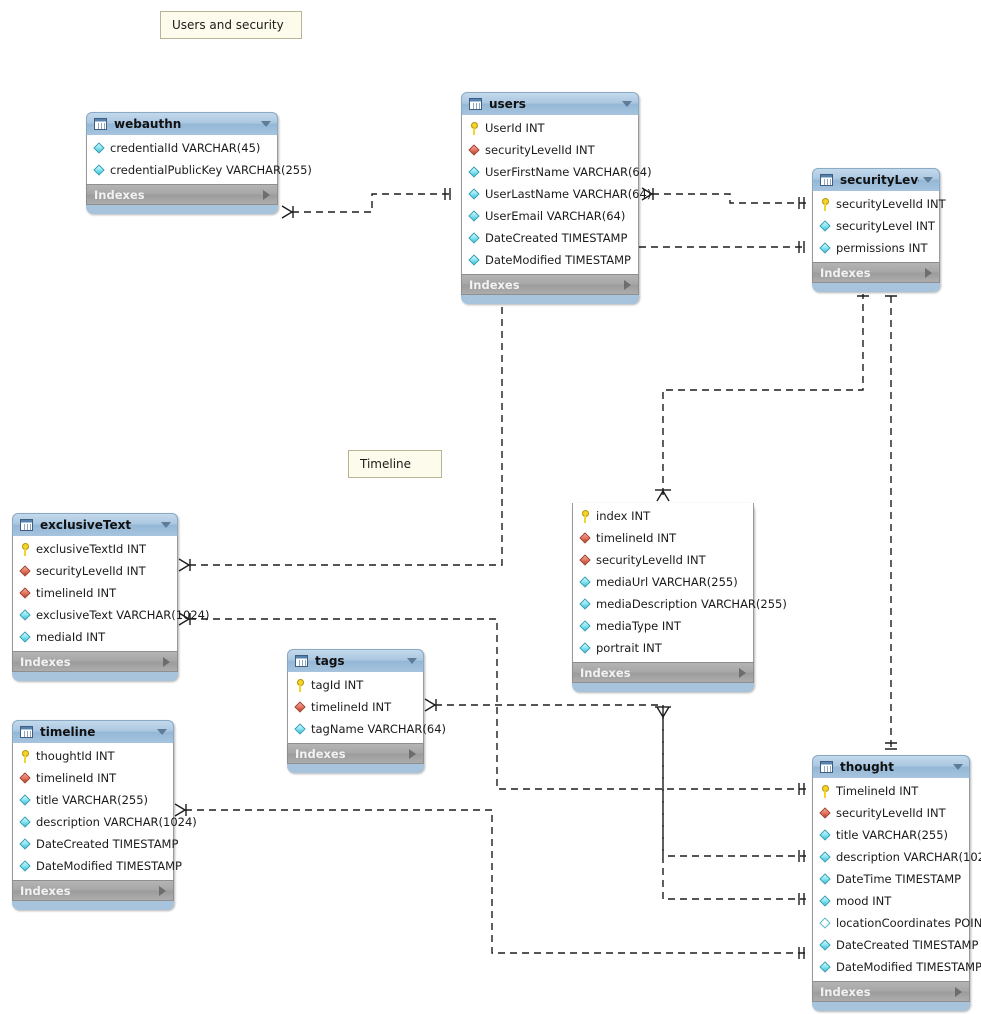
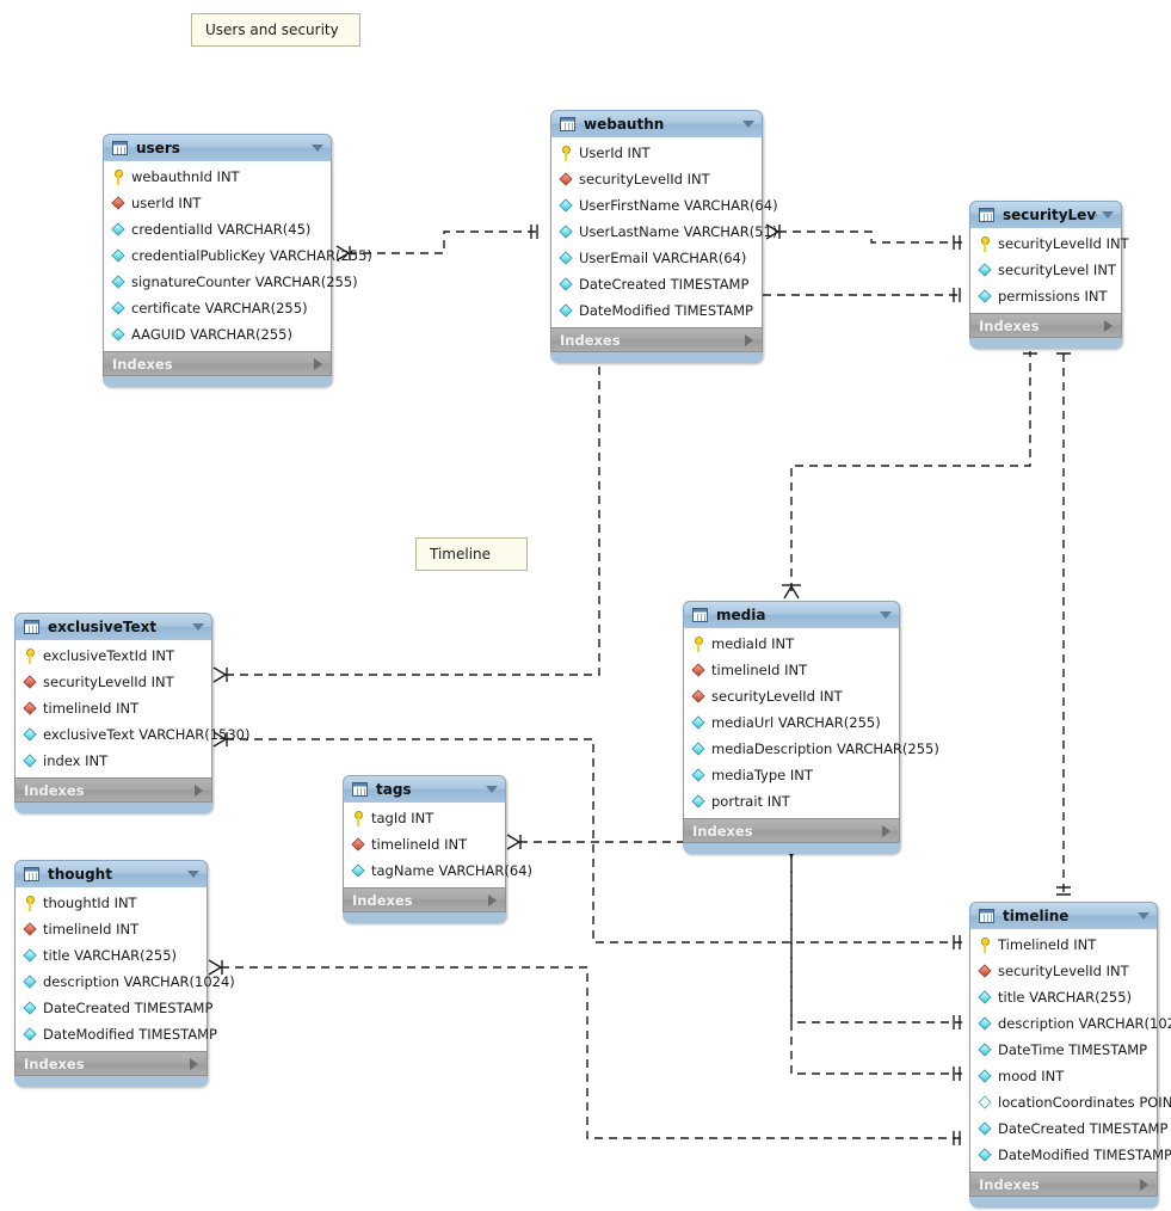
  Users and security
  Timeline
- webauthn
+ users
+ webauthnId INT
+ userId INT
  credentialId VARCHAR(45)
  credentialPublicKey VARCHAR(255)
+ signatureCounter VARCHAR(255)
+ certificate VARCHAR(255)
+ AAGUID VARCHAR(255)
  Indexes
- users
+ webauthn
  UserId INT
  securityLevelId INT
  UserFirstName VARCHAR(64)
- UserLastName VARCHAR(64)
+ UserLastName VARCHAR(51)
  UserEmail VARCHAR(64)
  DateCreated TIMESTAMP
  DateModified TIMESTAMP
  Indexes
  securityLev
  securityLevelId INT
  securityLevel INT
  permissions INT
  Indexes
  exclusiveText
  exclusiveTextId INT
  securityLevelId INT
  timelineId INT
- exclusiveText VARCHAR(1024)
+ exclusiveText VARCHAR(1530)
- mediaId INT
+ index INT
  Indexes
- timeline
+ thought
  thoughtId INT
  timelineId INT
  title VARCHAR(255)
  description VARCHAR(1024)
  DateCreated TIMESTAMP
  DateModified TIMESTAMP
  Indexes
  tags
  tagId INT
  timelineId INT
  tagName VARCHAR(64)
  Indexes
+ media
- index INT
+ mediaId INT
  timelineId INT
  securityLevelId INT
  mediaUrl VARCHAR(255)
  mediaDescription VARCHAR(255)
  mediaType INT
  portrait INT
  Indexes
- thought
+ timeline
  TimelineId INT
  securityLevelId INT
  title VARCHAR(255)
  description VARCHAR(10
  DateTime TIMESTAMP
  mood INT
  locationCoordinates POIN
  DateCreated TIMESTAMP
  DateModified TIMESTAMP
  Indexes
